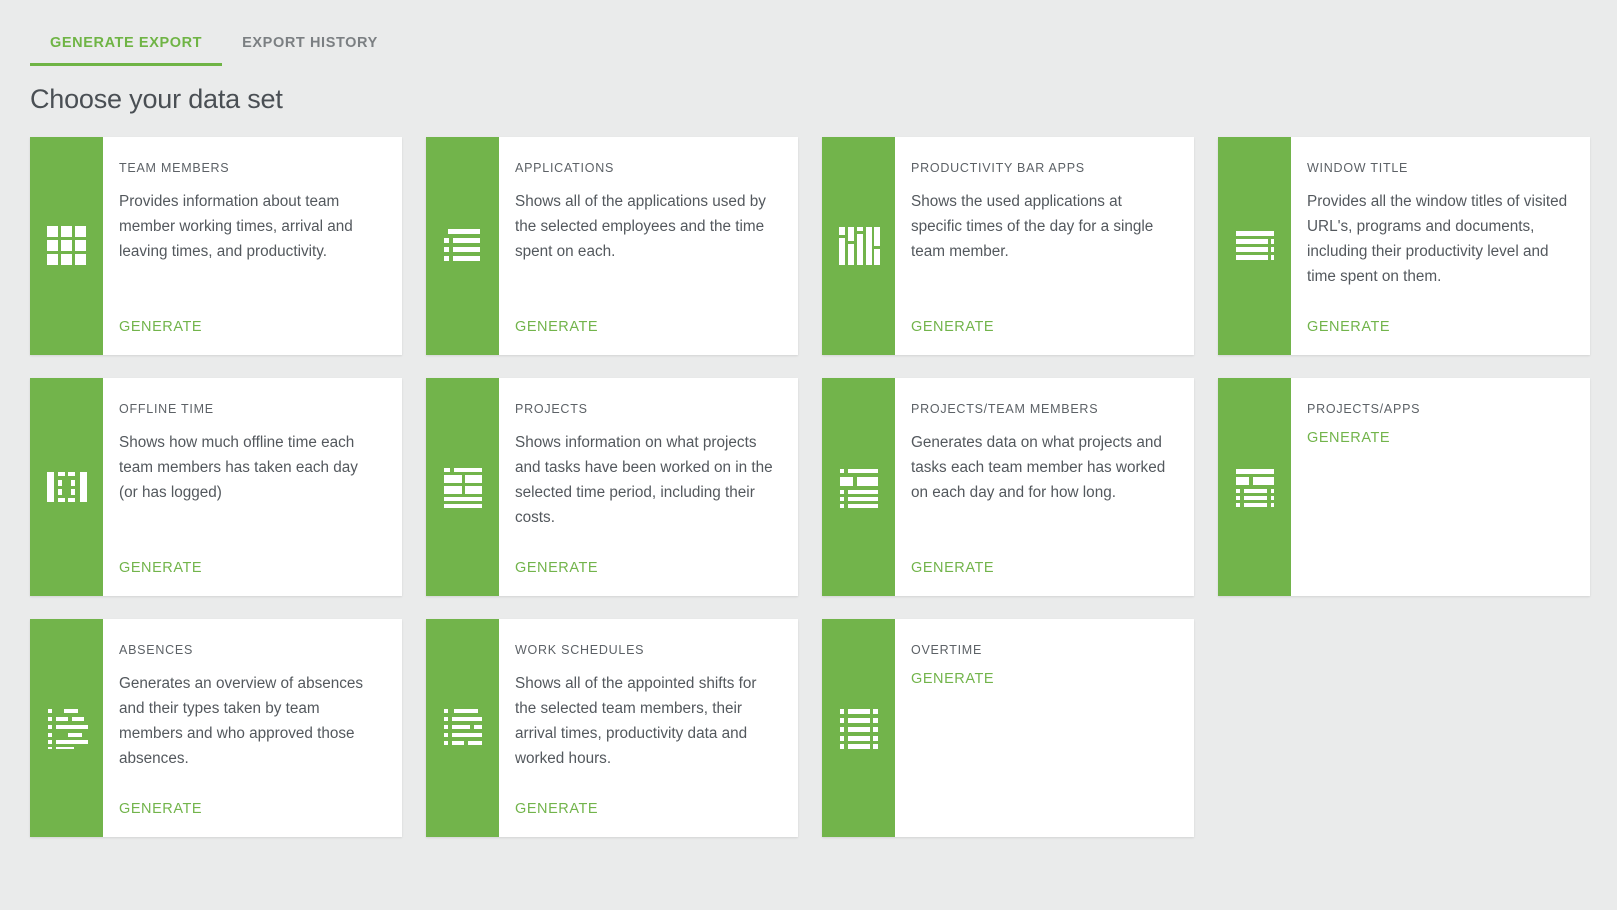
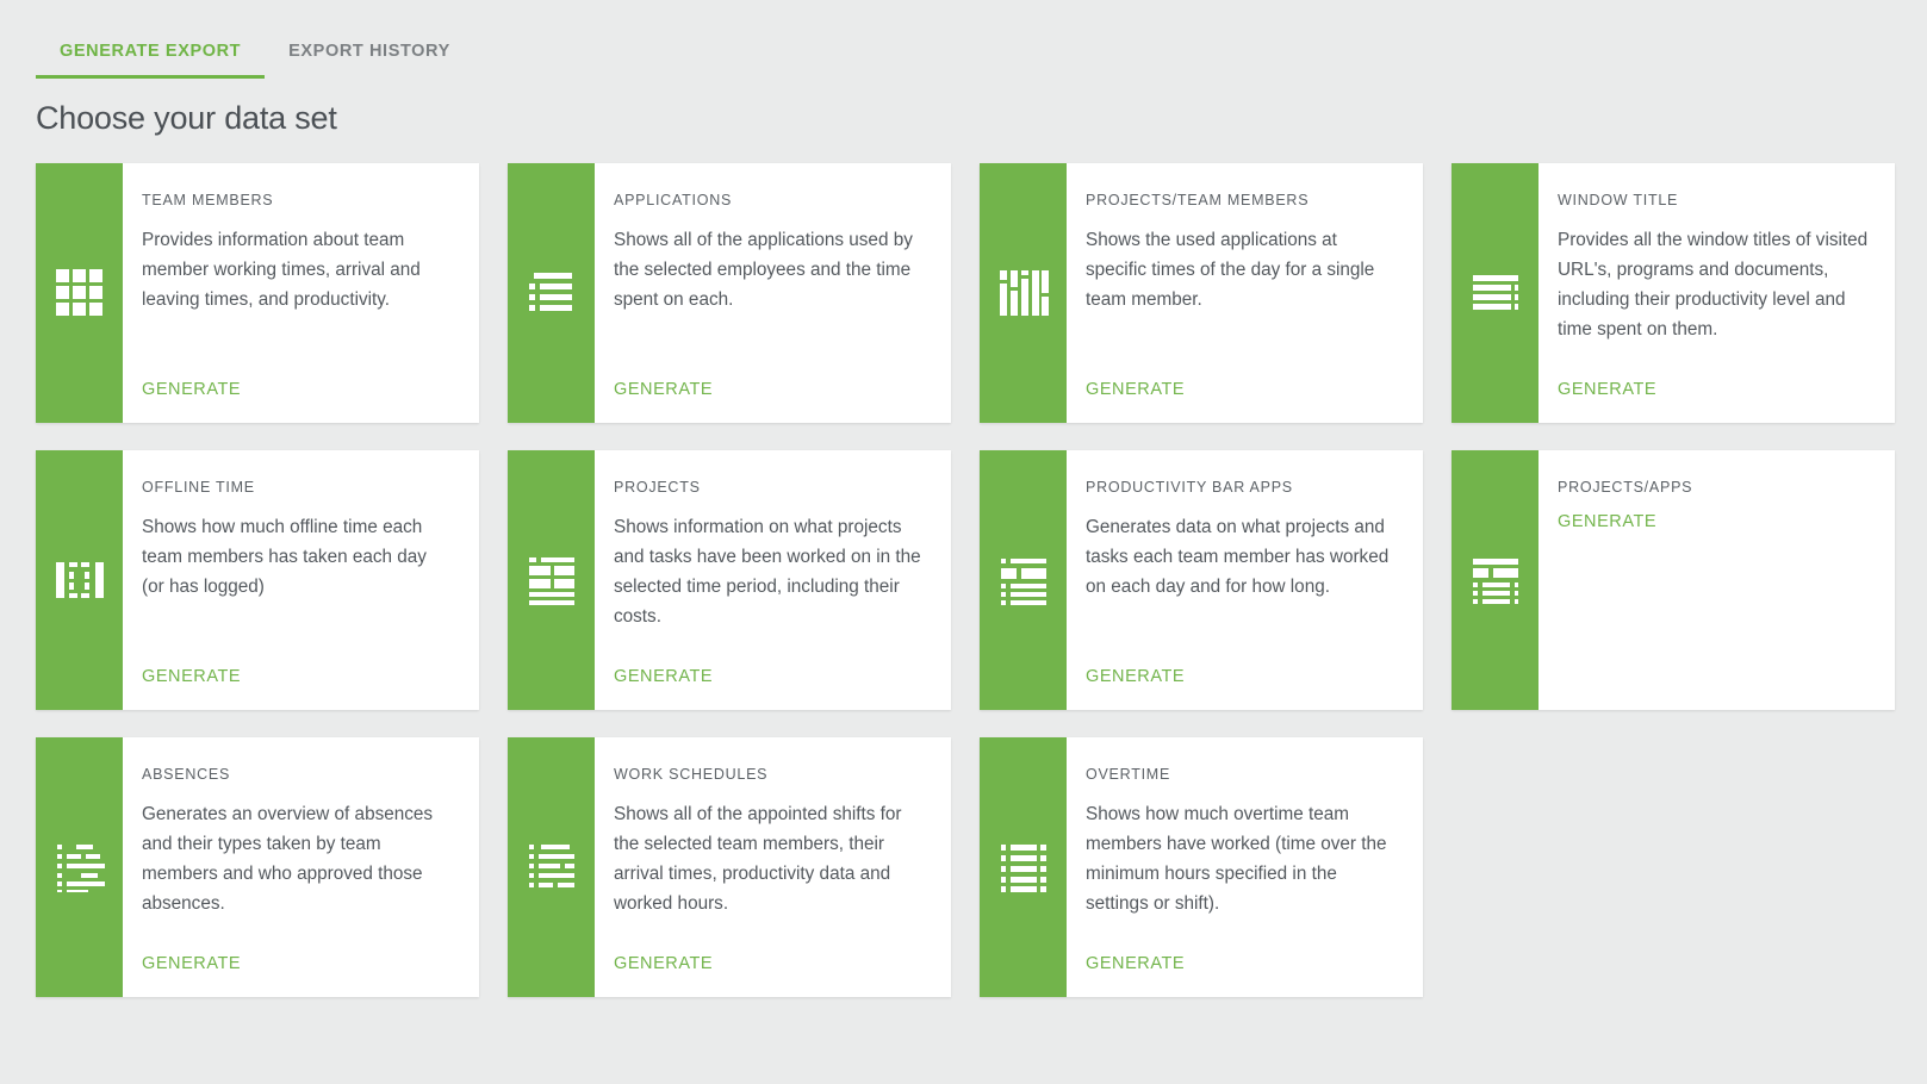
  GENERATE EXPORT
  EXPORT HISTORY
  Choose your data set
  TEAM MEMBERS
  Provides information about team member working times, arrival and leaving times, and productivity.
  GENERATE
  APPLICATIONS
  Shows all of the applications used by the selected employees and the time spent on each.
  GENERATE
- PRODUCTIVITY BAR APPS
+ PROJECTS/TEAM MEMBERS
  Shows the used applications at specific times of the day for a single team member.
  GENERATE
  WINDOW TITLE
  Provides all the window titles of visited URL's, programs and documents, including their productivity level and time spent on them.
  GENERATE
  OFFLINE TIME
  Shows how much offline time each team members has taken each day (or has logged)
  GENERATE
  PROJECTS
  Shows information on what projects and tasks have been worked on in the selected time period, including their costs.
  GENERATE
- PROJECTS/TEAM MEMBERS
+ PRODUCTIVITY BAR APPS
  Generates data on what projects and tasks each team member has worked on each day and for how long.
  GENERATE
  PROJECTS/APPS
  GENERATE
  ABSENCES
  Generates an overview of absences and their types taken by team members and who approved those absences.
  GENERATE
  WORK SCHEDULES
  Shows all of the appointed shifts for the selected team members, their arrival times, productivity data and worked hours.
  GENERATE
  OVERTIME
+ Shows how much overtime team members have worked (time over the minimum hours specified in the settings or shift).
  GENERATE
